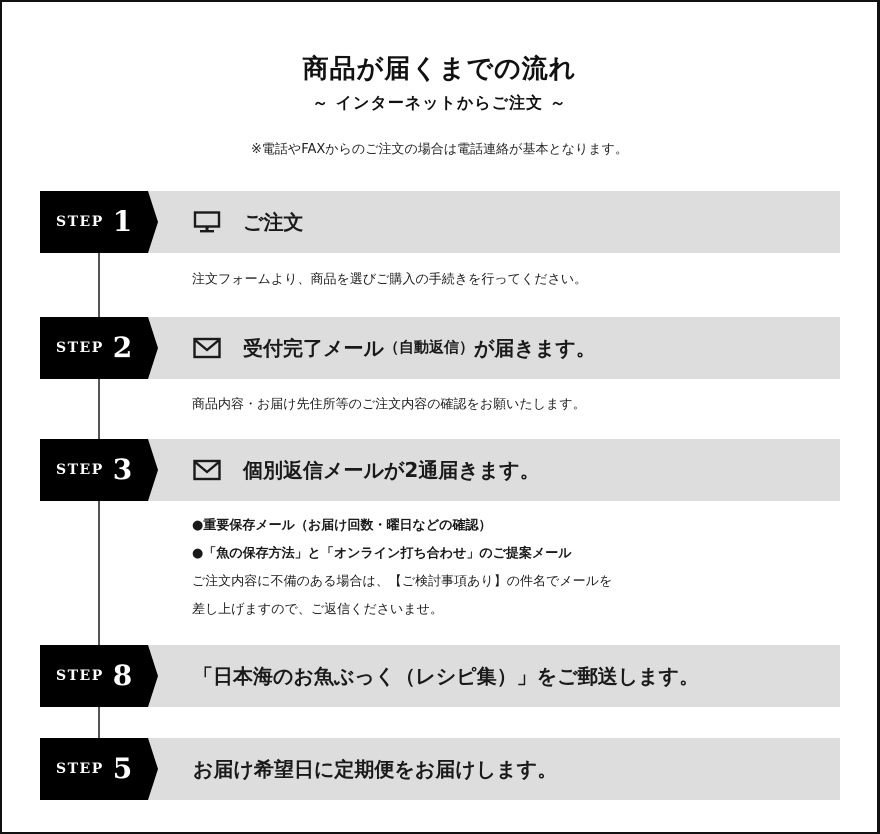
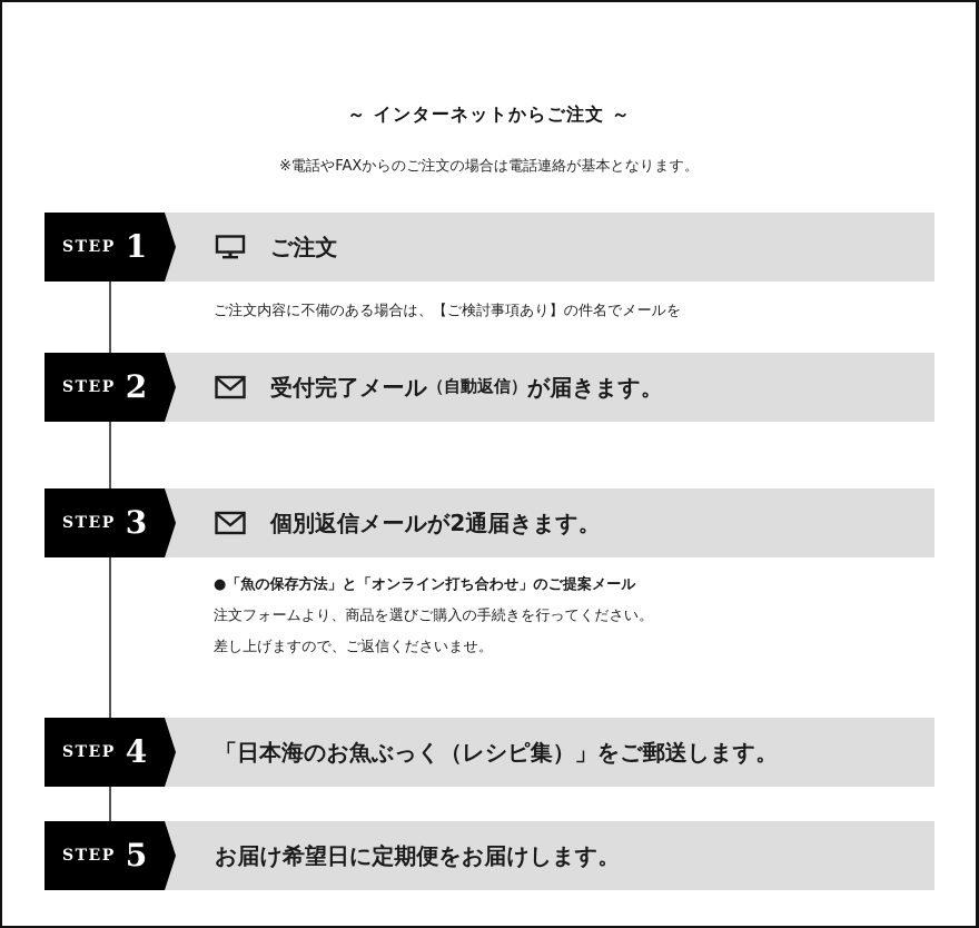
- 商品が届くまでの流れ
  ～ インターネットからご注文 ～
  ※電話やFAXからのご注文の場合は電話連絡が基本となります。
  STEP
  1
  ご注文
- 注文フォームより、商品を選びご購入の手続きを行ってください。
+ ご注文内容に不備のある場合は、【ご検討事項あり】の件名でメールを
  STEP
  2
  受付完了メール
  （自動返信）
  が届きます。
- 商品内容・お届け先住所等のご注文内容の確認をお願いたします。
  STEP
  3
  個別返信メールが2通届きます。
- ●重要保存メール（お届け回数・曜日などの確認）
  ●「魚の保存方法」と「オンライン打ち合わせ」のご提案メール
- ご注文内容に不備のある場合は、【ご検討事項あり】の件名でメールを
+ 注文フォームより、商品を選びご購入の手続きを行ってください。
  差し上げますので、ご返信くださいませ。
  STEP
- 8
+ 4
  「日本海のお魚ぶっく（レシピ集）」をご郵送します。
  STEP
  5
  お届け希望日に定期便をお届けします。
